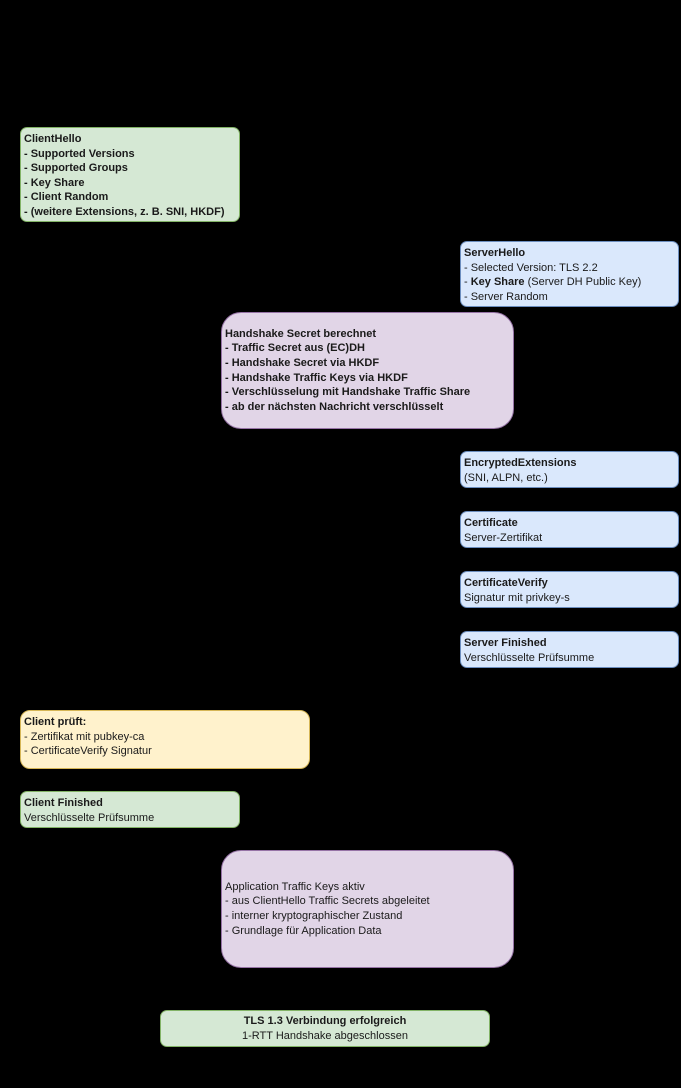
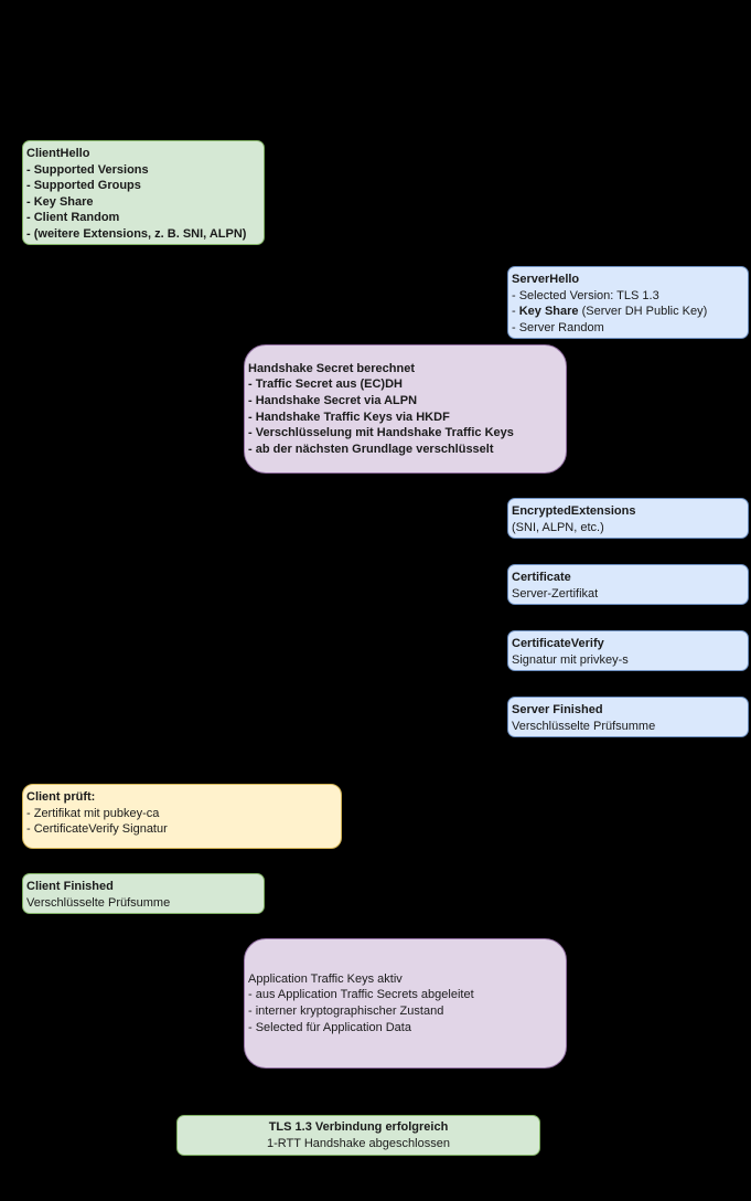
  ClientHello
  - Supported Versions
  - Supported Groups
  - Key Share
  - Client Random
- - (weitere Extensions, z. B. SNI, HKDF)
+ - (weitere Extensions, z. B. SNI, ALPN)
  ServerHello
- - Selected Version: TLS 2.2
+ - Selected Version: TLS 1.3
  - Key Share (Server DH Public Key)
  - Server Random
  Handshake Secret berechnet
  - Traffic Secret aus (EC)DH
- - Handshake Secret via HKDF
+ - Handshake Secret via ALPN
  - Handshake Traffic Keys via HKDF
- - Verschlüsselung mit Handshake Traffic Share
+ - Verschlüsselung mit Handshake Traffic Keys
- - ab der nächsten Nachricht verschlüsselt
+ - ab der nächsten Grundlage verschlüsselt
  EncryptedExtensions
  (SNI, ALPN, etc.)
  Certificate
  Server-Zertifikat
  CertificateVerify
  Signatur mit privkey-s
  Server Finished
  Verschlüsselte Prüfsumme
  Client prüft:
  - Zertifikat mit pubkey-ca
  - CertificateVerify Signatur
  Client Finished
  Verschlüsselte Prüfsumme
  Application Traffic Keys aktiv
- - aus ClientHello Traffic Secrets abgeleitet
+ - aus Application Traffic Secrets abgeleitet
  - interner kryptographischer Zustand
- - Grundlage für Application Data
+ - Selected für Application Data
  TLS 1.3 Verbindung erfolgreich
  1-RTT Handshake abgeschlossen
